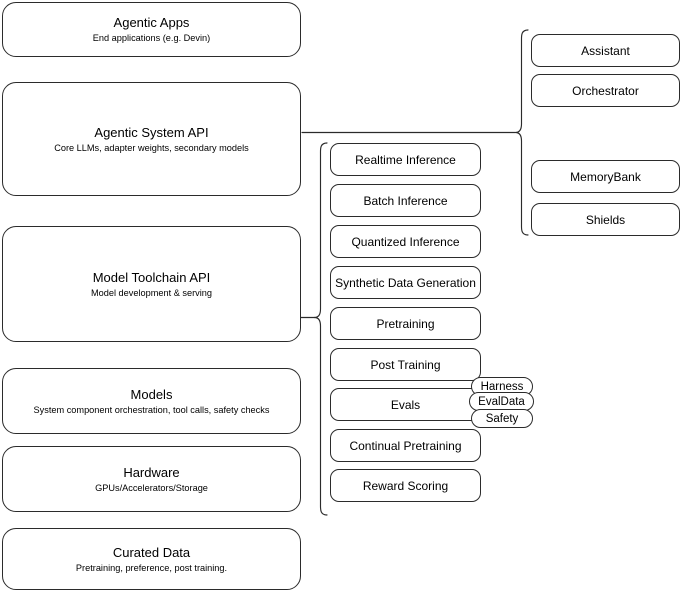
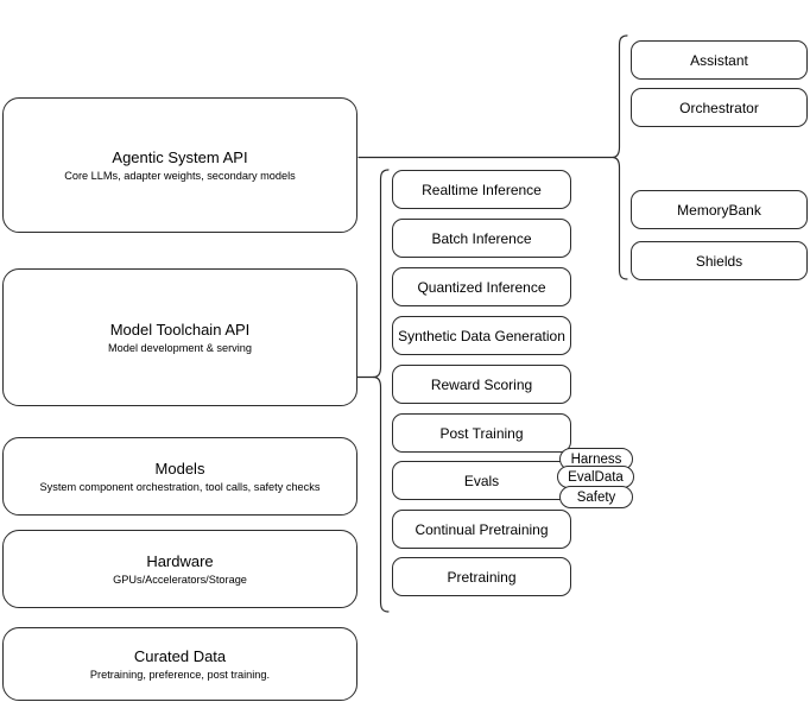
- Agentic Apps
- End applications (e.g. Devin)
  Agentic System API
  Core LLMs, adapter weights, secondary models
  Model Toolchain API
  Model development & serving
  Models
  System component orchestration, tool calls, safety checks
  Hardware
  GPUs/Accelerators/Storage
  Curated Data
  Pretraining, preference, post training.
  Realtime Inference
  Batch Inference
  Quantized Inference
  Synthetic Data Generation
- Pretraining
+ Reward Scoring
  Post Training
  Evals
  Continual Pretraining
- Reward Scoring
+ Pretraining
  Harness
  EvalData
  Safety
  Assistant
  Orchestrator
  MemoryBank
  Shields
